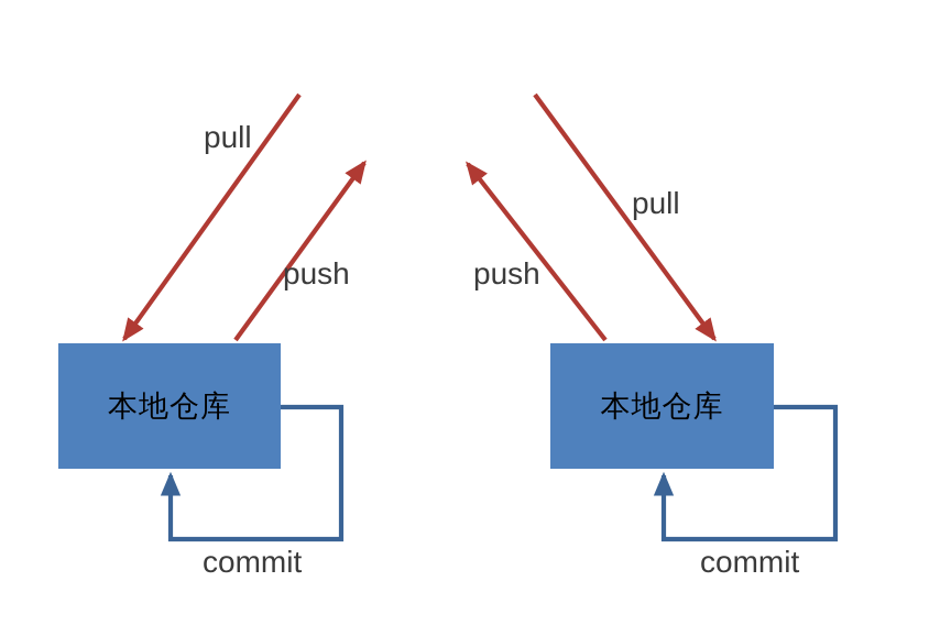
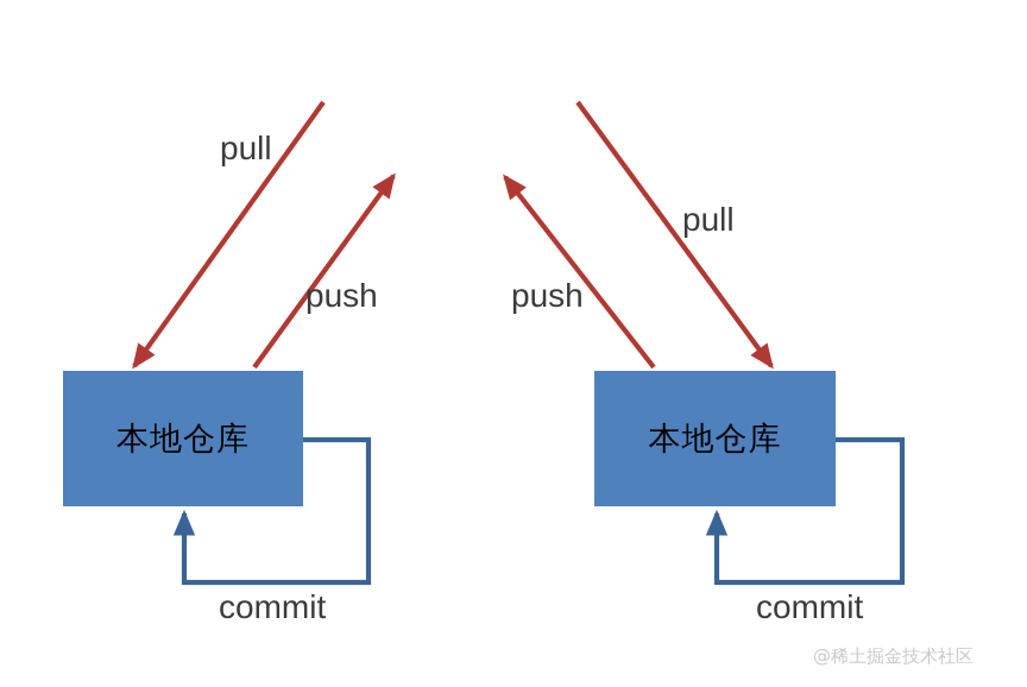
  本地仓库
  本地仓库
  pull
  push
  push
  pull
  commit
  commit
+ @稀土掘金技术社区
